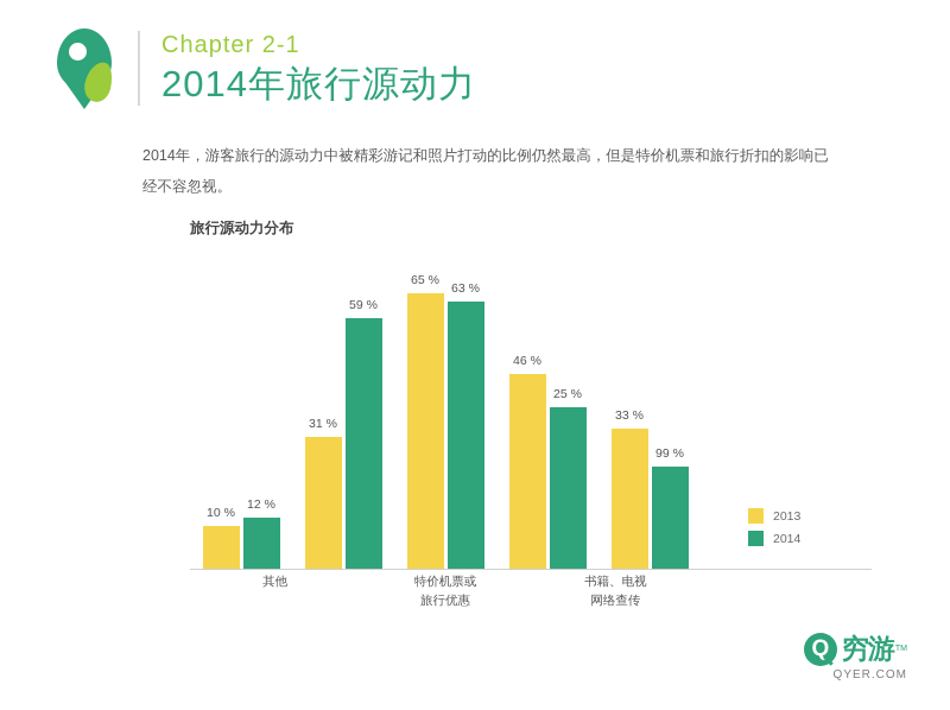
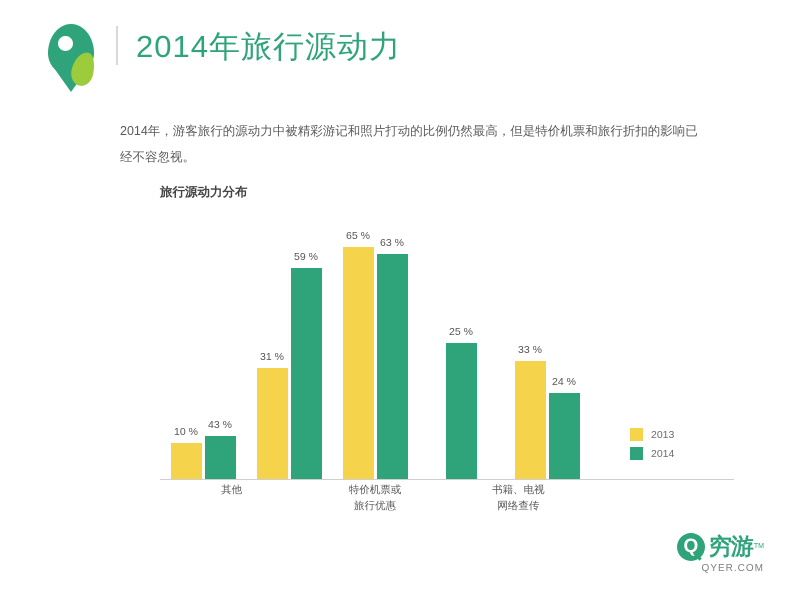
- Chapter 2-1
  2014年旅行源动力
  2014年，游客旅行的源动力中被精彩游记和照片打动的比例仍然最高，但是特价机票和旅行折扣的影响已经不容忽视。
  旅行源动力分布
  10 %
- 12 %
+ 43 %
  31 %
  59 %
  65 %
  63 %
- 46 %
  25 %
  33 %
- 99 %
+ 24 %
  其他
  特价机票或
  旅行优惠
  书籍、电视
  网络查传
  2013
  2014
  Q
  穷游
  QYER.COM
